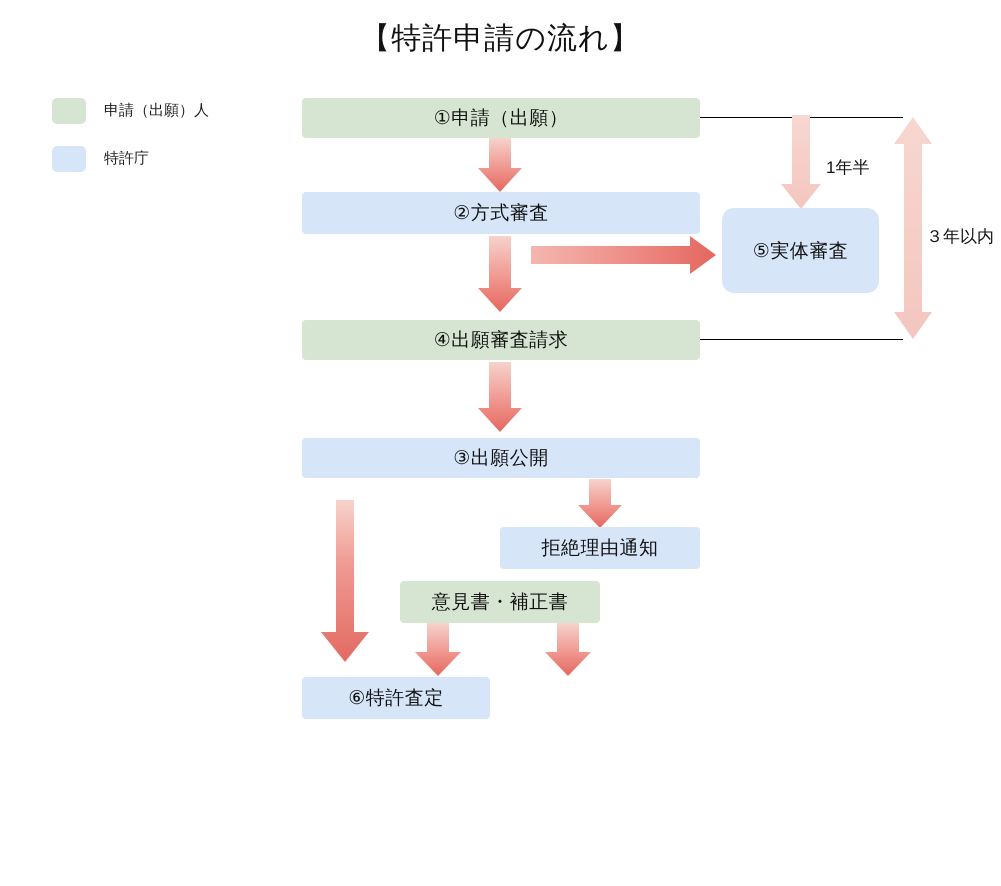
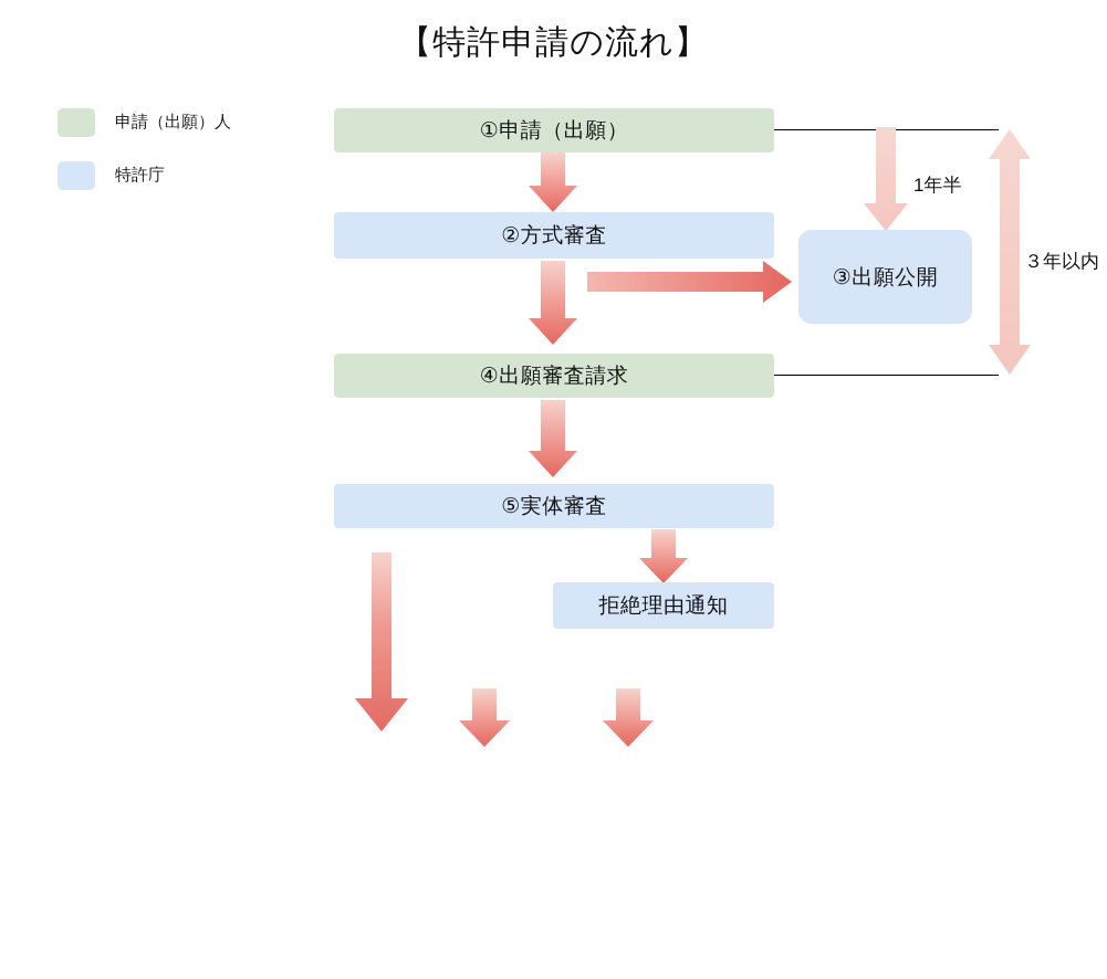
  【特許申請の流れ】
  申請（出願）人
  特許庁
  ①申請（出願）
  ②方式審査
- ⑤実体審査
+ ③出願公開
  ④出願審査請求
- ③出願公開
+ ⑤実体審査
  拒絶理由通知
- 意見書・補正書
- ⑥特許査定
  1年半
  ３年以内
